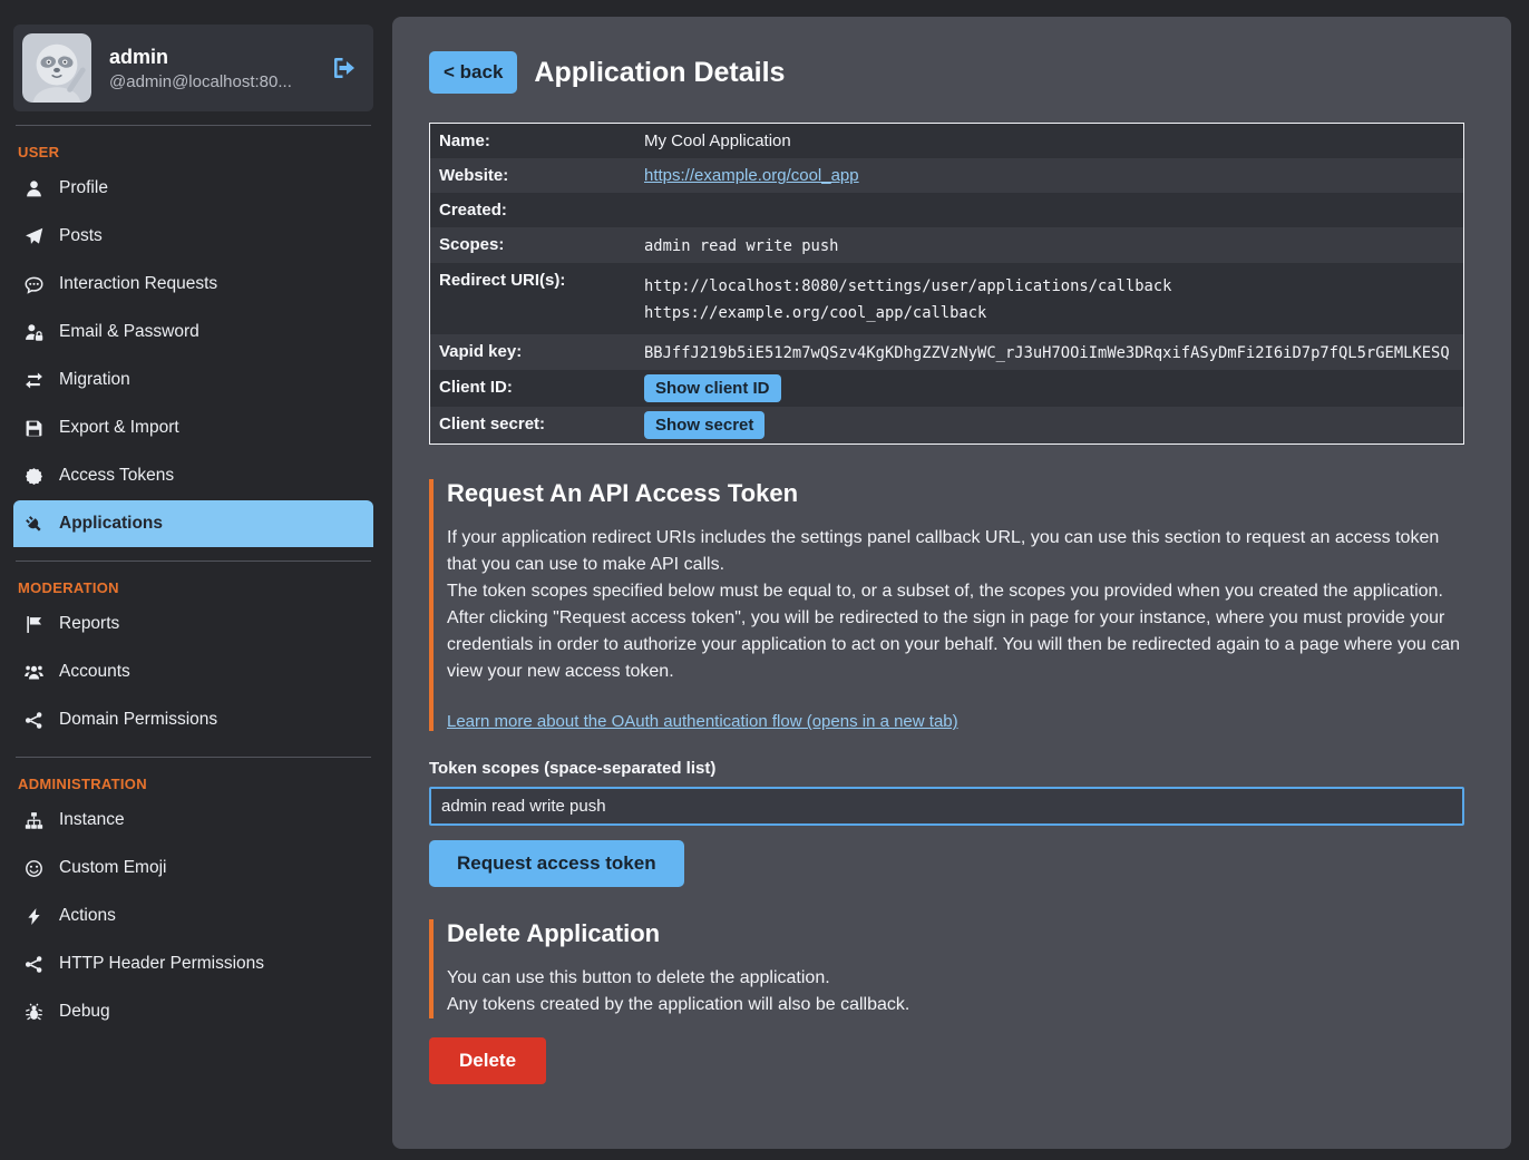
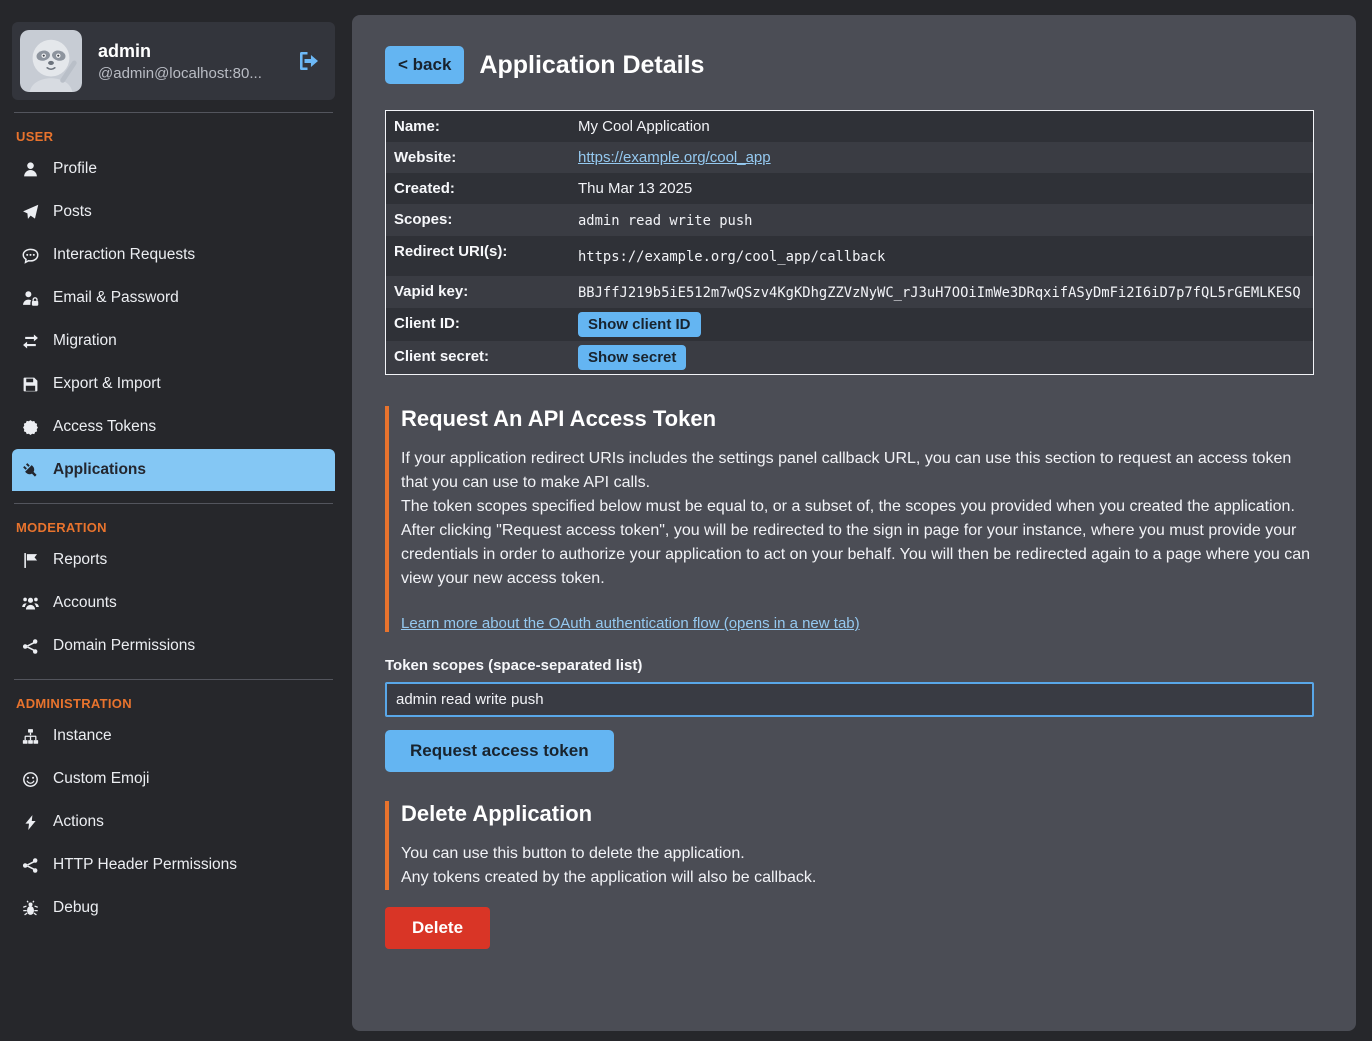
  admin
  @admin@localhost:80...
  USER
  Profile
  Posts
  Interaction Requests
  Email & Password
  Migration
  Export & Import
  Access Tokens
  Applications
  MODERATION
  Reports
  Accounts
  Domain Permissions
  ADMINISTRATION
  Instance
  Custom Emoji
  Actions
  HTTP Header Permissions
  Debug
  < back
  Application Details
  Name:
  My Cool Application
  Website:
  https://example.org/cool_app
  Created:
+ Thu Mar 13 2025
  Scopes:
  admin read write push
  Redirect URI(s):
- http://localhost:8080/settings/user/applications/callback
  https://example.org/cool_app/callback
  Vapid key:
  BBJffJ219b5iE512m7wQSzv4KgKDhgZZVzNyWC_rJ3uH7OOiImWe3DRqxifASyDmFi2I6iD7p7fQL5rGEMLKESQ
  Client ID:
  Show client ID
  Client secret:
  Show secret
  Request An API Access Token
  If your application redirect URIs includes the settings panel callback URL, you can use this section to request an access token that you can use to make API calls.
  The token scopes specified below must be equal to, or a subset of, the scopes you provided when you created the application.
  After clicking "Request access token", you will be redirected to the sign in page for your instance, where you must provide your credentials in order to authorize your application to act on your behalf. You will then be redirected again to a page where you can view your new access token.
  Learn more about the OAuth authentication flow (opens in a new tab)
  Token scopes (space-separated list)
  admin read write push
  Request access token
  Delete Application
  You can use this button to delete the application.
  Any tokens created by the application will also be callback.
  Delete
